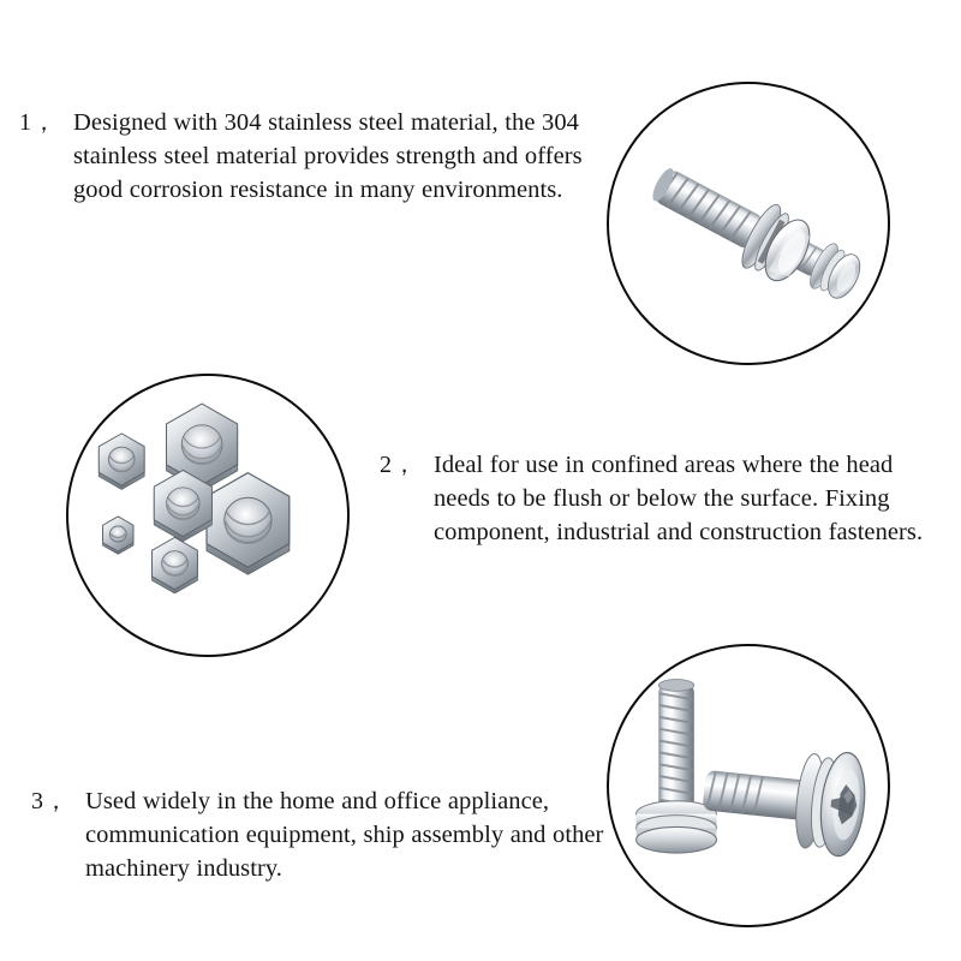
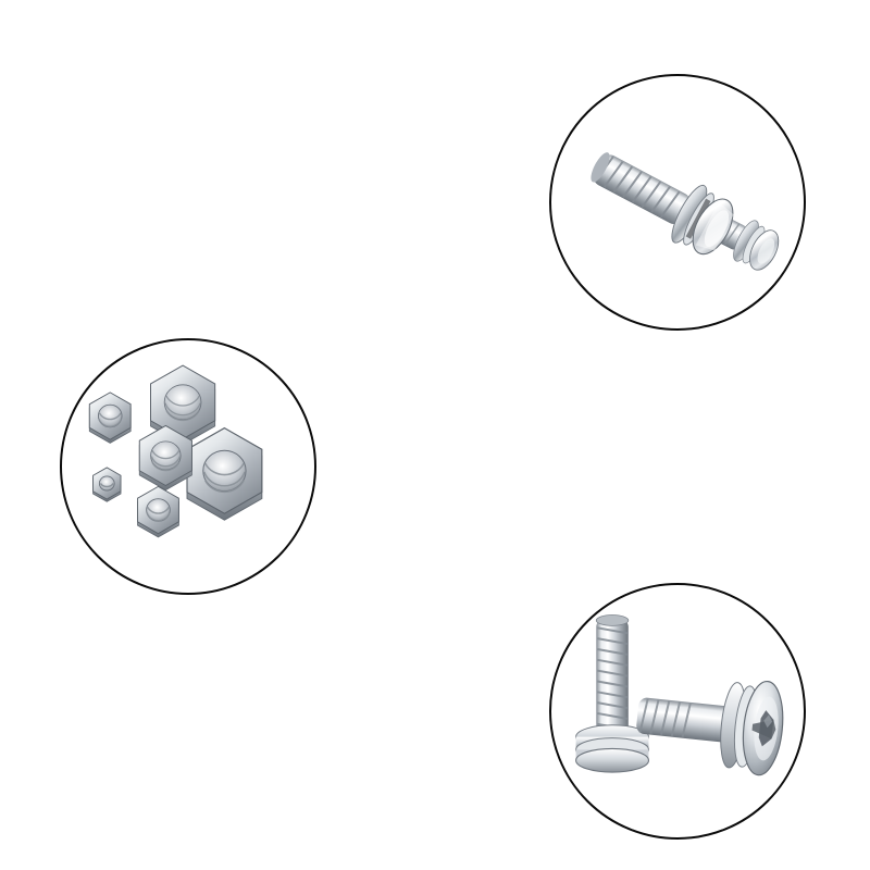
- 1，
- Designed with 304 stainless steel material, the 304 stainless steel material provides strength and offers good corrosion resistance in many environments.
- 2，
- Ideal for use in confined areas where the head needs to be flush or below the surface. Fixing component, industrial and construction fasteners.
- 3，
- Used widely in the home and office appliance, communication equipment, ship assembly and other machinery industry.
